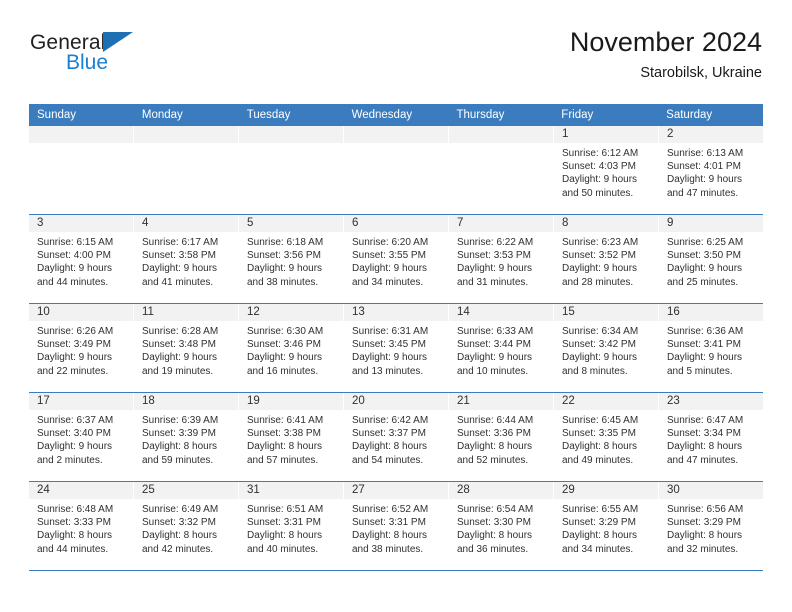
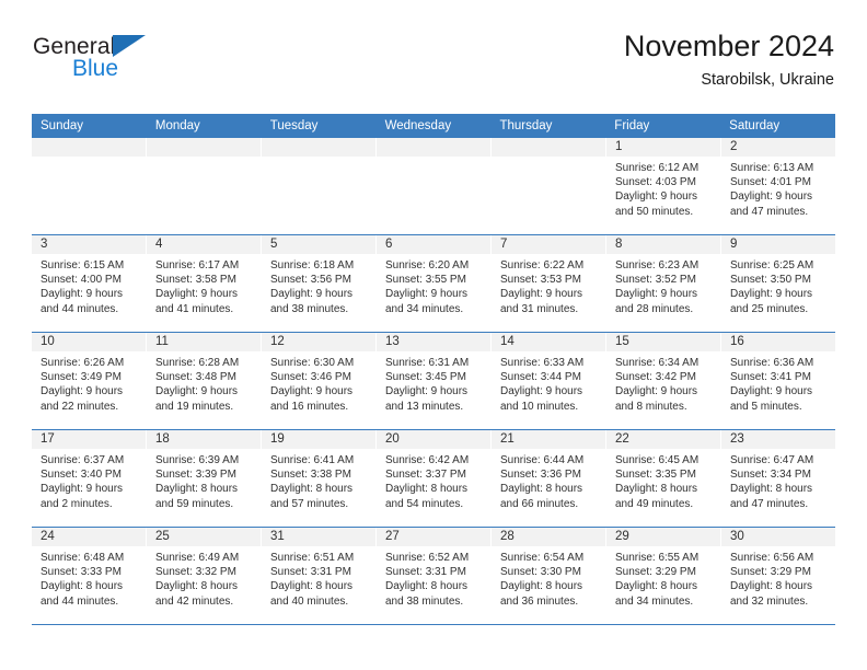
  General
  Blue
  November 2024
  Starobilsk, Ukraine
  Sunday
  Monday
  Tuesday
  Wednesday
  Thursday
  Friday
  Saturday
  1
  Sunrise: 6:12 AM
  Sunset: 4:03 PM
  Daylight: 9 hours
  and 50 minutes.
  2
  Sunrise: 6:13 AM
  Sunset: 4:01 PM
  Daylight: 9 hours
  and 47 minutes.
  3
  Sunrise: 6:15 AM
  Sunset: 4:00 PM
  Daylight: 9 hours
  and 44 minutes.
  4
  Sunrise: 6:17 AM
  Sunset: 3:58 PM
  Daylight: 9 hours
  and 41 minutes.
  5
  Sunrise: 6:18 AM
  Sunset: 3:56 PM
  Daylight: 9 hours
  and 38 minutes.
  6
  Sunrise: 6:20 AM
  Sunset: 3:55 PM
  Daylight: 9 hours
  and 34 minutes.
  7
  Sunrise: 6:22 AM
  Sunset: 3:53 PM
  Daylight: 9 hours
  and 31 minutes.
  8
  Sunrise: 6:23 AM
  Sunset: 3:52 PM
  Daylight: 9 hours
  and 28 minutes.
  9
  Sunrise: 6:25 AM
  Sunset: 3:50 PM
  Daylight: 9 hours
  and 25 minutes.
  10
  Sunrise: 6:26 AM
  Sunset: 3:49 PM
  Daylight: 9 hours
  and 22 minutes.
  11
  Sunrise: 6:28 AM
  Sunset: 3:48 PM
  Daylight: 9 hours
  and 19 minutes.
  12
  Sunrise: 6:30 AM
  Sunset: 3:46 PM
  Daylight: 9 hours
  and 16 minutes.
  13
  Sunrise: 6:31 AM
  Sunset: 3:45 PM
  Daylight: 9 hours
  and 13 minutes.
  14
  Sunrise: 6:33 AM
  Sunset: 3:44 PM
  Daylight: 9 hours
  and 10 minutes.
  15
  Sunrise: 6:34 AM
  Sunset: 3:42 PM
  Daylight: 9 hours
  and 8 minutes.
  16
  Sunrise: 6:36 AM
  Sunset: 3:41 PM
  Daylight: 9 hours
  and 5 minutes.
  17
  Sunrise: 6:37 AM
  Sunset: 3:40 PM
  Daylight: 9 hours
  and 2 minutes.
  18
  Sunrise: 6:39 AM
  Sunset: 3:39 PM
  Daylight: 8 hours
  and 59 minutes.
  19
  Sunrise: 6:41 AM
  Sunset: 3:38 PM
  Daylight: 8 hours
  and 57 minutes.
  20
  Sunrise: 6:42 AM
  Sunset: 3:37 PM
  Daylight: 8 hours
  and 54 minutes.
  21
  Sunrise: 6:44 AM
  Sunset: 3:36 PM
  Daylight: 8 hours
- and 52 minutes.
+ and 66 minutes.
  22
  Sunrise: 6:45 AM
  Sunset: 3:35 PM
  Daylight: 8 hours
  and 49 minutes.
  23
  Sunrise: 6:47 AM
  Sunset: 3:34 PM
  Daylight: 8 hours
  and 47 minutes.
  24
  Sunrise: 6:48 AM
  Sunset: 3:33 PM
  Daylight: 8 hours
  and 44 minutes.
  25
  Sunrise: 6:49 AM
  Sunset: 3:32 PM
  Daylight: 8 hours
  and 42 minutes.
  31
  Sunrise: 6:51 AM
  Sunset: 3:31 PM
  Daylight: 8 hours
  and 40 minutes.
  27
  Sunrise: 6:52 AM
  Sunset: 3:31 PM
  Daylight: 8 hours
  and 38 minutes.
  28
  Sunrise: 6:54 AM
  Sunset: 3:30 PM
  Daylight: 8 hours
  and 36 minutes.
  29
  Sunrise: 6:55 AM
  Sunset: 3:29 PM
  Daylight: 8 hours
  and 34 minutes.
  30
  Sunrise: 6:56 AM
  Sunset: 3:29 PM
  Daylight: 8 hours
  and 32 minutes.
